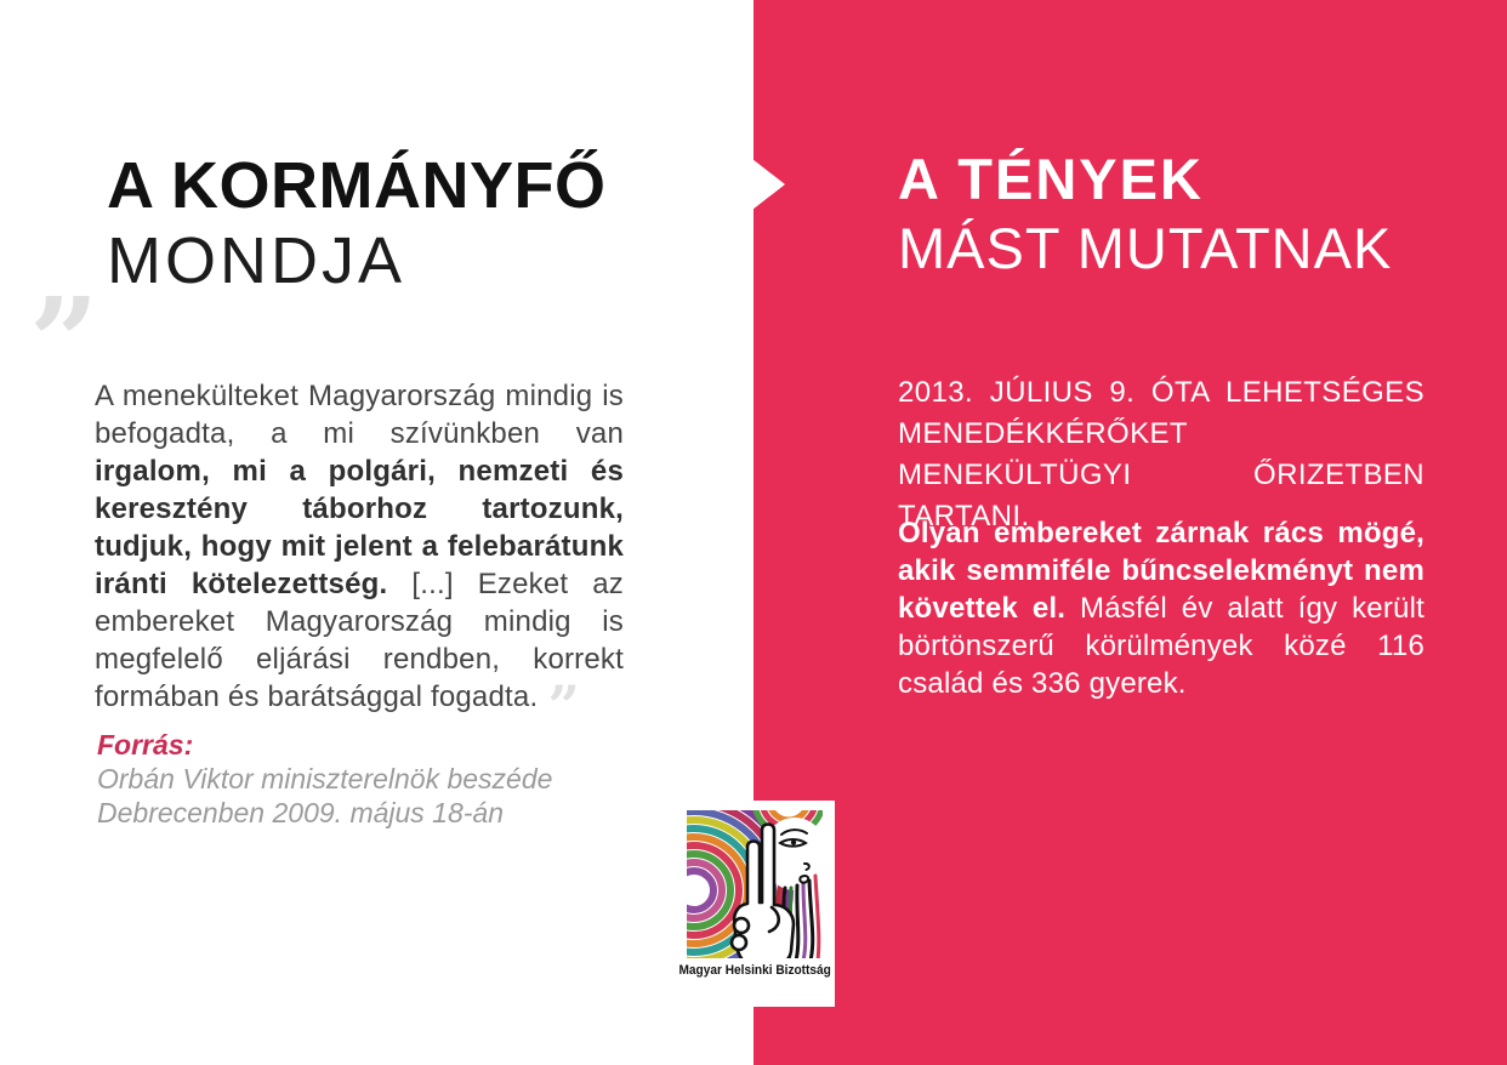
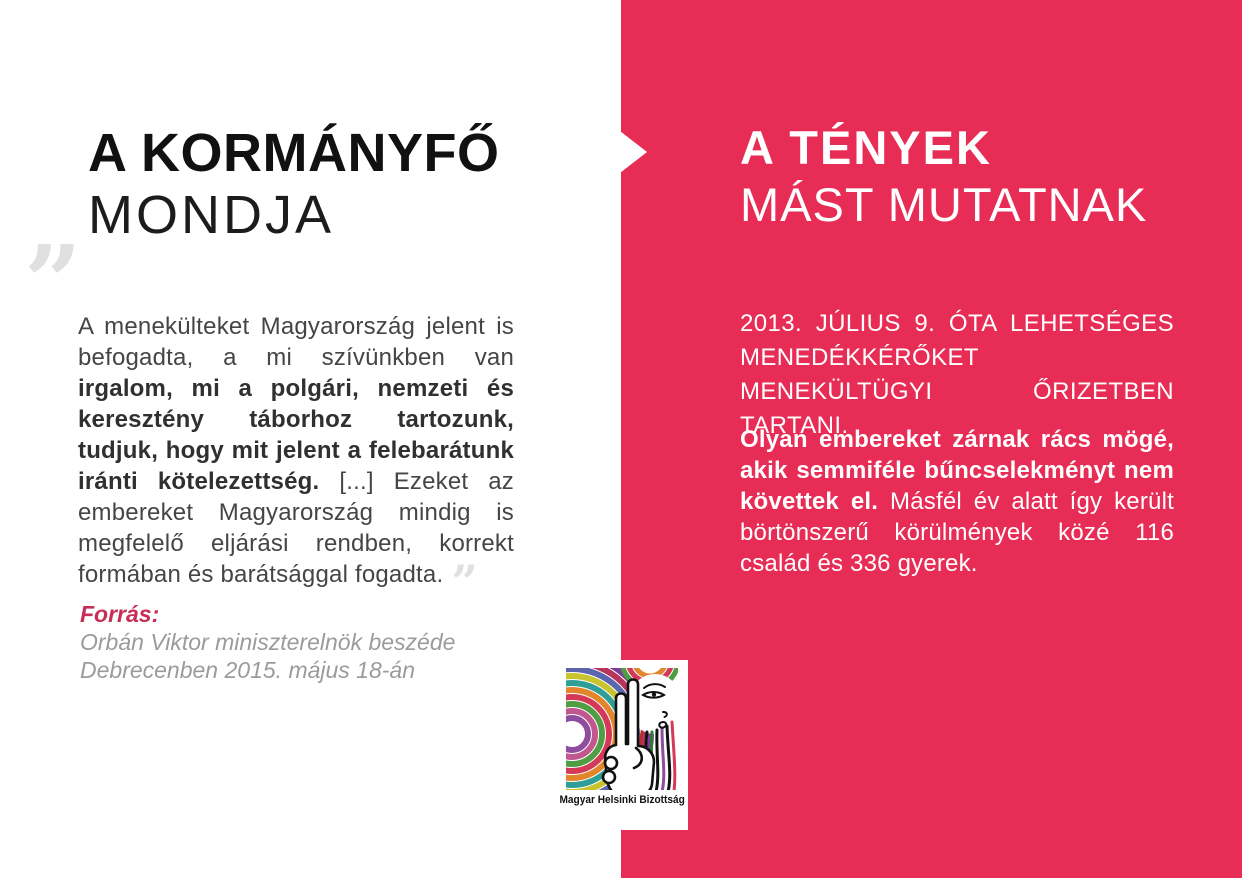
  A KORMÁNYFŐ
  MONDJA
  ”
- A menekülteket Magyarország mindig is befogadta, a mi szívünkben van irgalom, mi a polgári, nemzeti és keresztény táborhoz tartozunk, tudjuk, hogy mit jelent a felebarátunk iránti kötelezettség. [...] Ezeket az embereket Magyarország mindig is megfelelő eljárási rendben, korrekt formában és barátsággal fogadta. ”
+ A menekülteket Magyarország jelent is befogadta, a mi szívünkben van irgalom, mi a polgári, nemzeti és keresztény táborhoz tartozunk, tudjuk, hogy mit jelent a felebarátunk iránti kötelezettség. [...] Ezeket az embereket Magyarország mindig is megfelelő eljárási rendben, korrekt formában és barátsággal fogadta. ”
  Forrás:
  Orbán Viktor miniszterelnök beszéde
- Debrecenben 2009. május 18-án
+ Debrecenben 2015. május 18-án
  A TÉNYEK
  MÁST MUTATNAK
  2013. JÚLIUS 9. ÓTA LEHETSÉGES MENEDÉKKÉRŐKET MENEKÜLTÜGYI ŐRIZETBEN TARTANI.
  Olyan embereket zárnak rács mögé, akik semmiféle bűncselekményt nem követtek el. Másfél év alatt így került börtönszerű körülmények közé 116 család és 336 gyerek.
  Magyar Helsinki Bizottság
